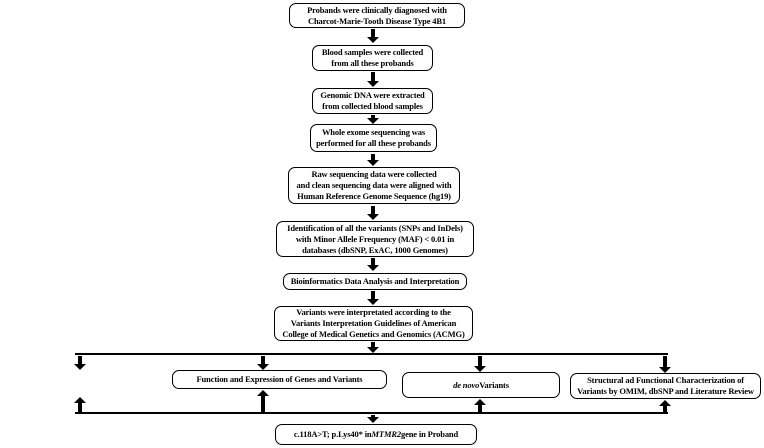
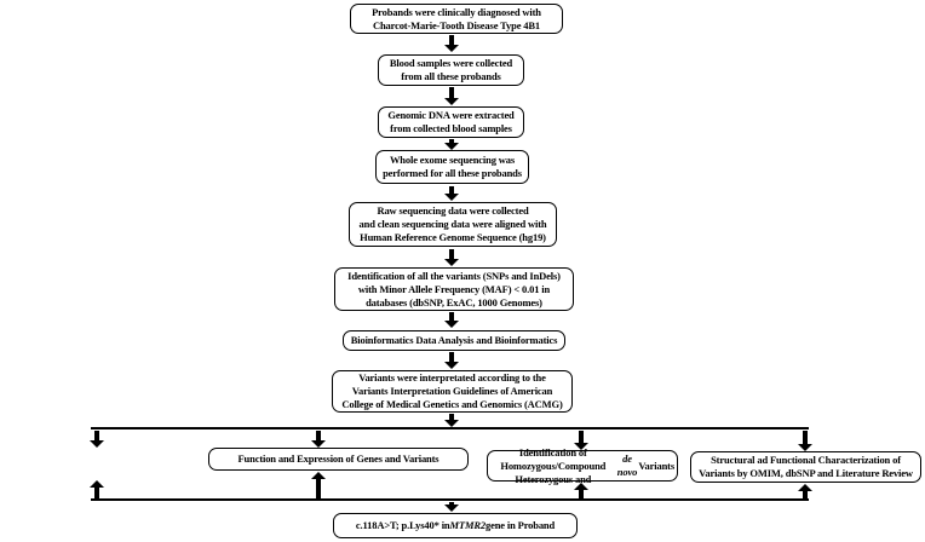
  Probands were clinically diagnosed with
  Charcot-Marie-Tooth Disease Type 4B1
  Blood samples were collected
  from all these probands
  Genomic DNA were extracted
  from collected blood samples
  Whole exome sequencing was
  performed for all these probands
  Raw sequencing data were collected
  and clean sequencing data were aligned with
  Human Reference Genome Sequence (hg19)
  Identification of all the variants (SNPs and InDels)
  with Minor Allele Frequency (MAF) < 0.01 in
  databases (dbSNP, ExAC, 1000 Genomes)
- Bioinformatics Data Analysis and Interpretation
+ Bioinformatics Data Analysis and Bioinformatics
  Variants were interpretated according to the
  Variants Interpretation Guidelines of American
  College of Medical Genetics and Genomics (ACMG)
  Function and Expression of Genes and Variants
+ Identification of Homozygous/Compound
+ Heterozygous and
  de novo
  Variants
  Structural ad Functional Characterization of
  Variants by OMIM, dbSNP and Literature Review
  c.118A>T; p.Lys40* in
  MTMR2
  gene in Proband
